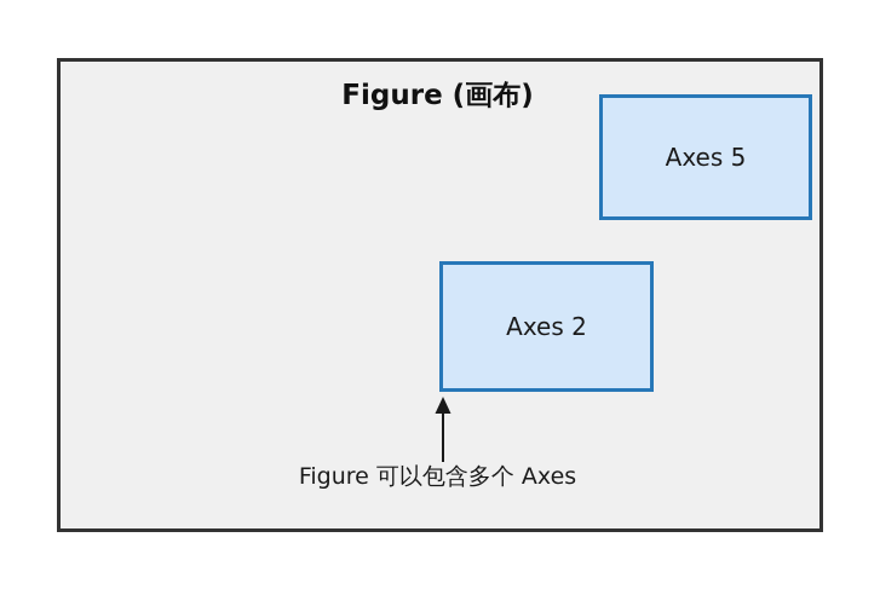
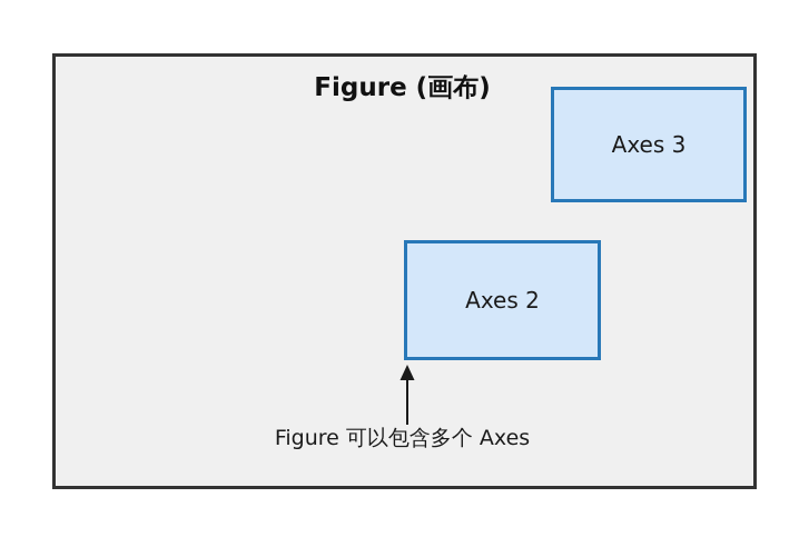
  Figure (画布)
- Axes 5
+ Axes 3
  Axes 2
  Figure 可以包含多个 Axes
